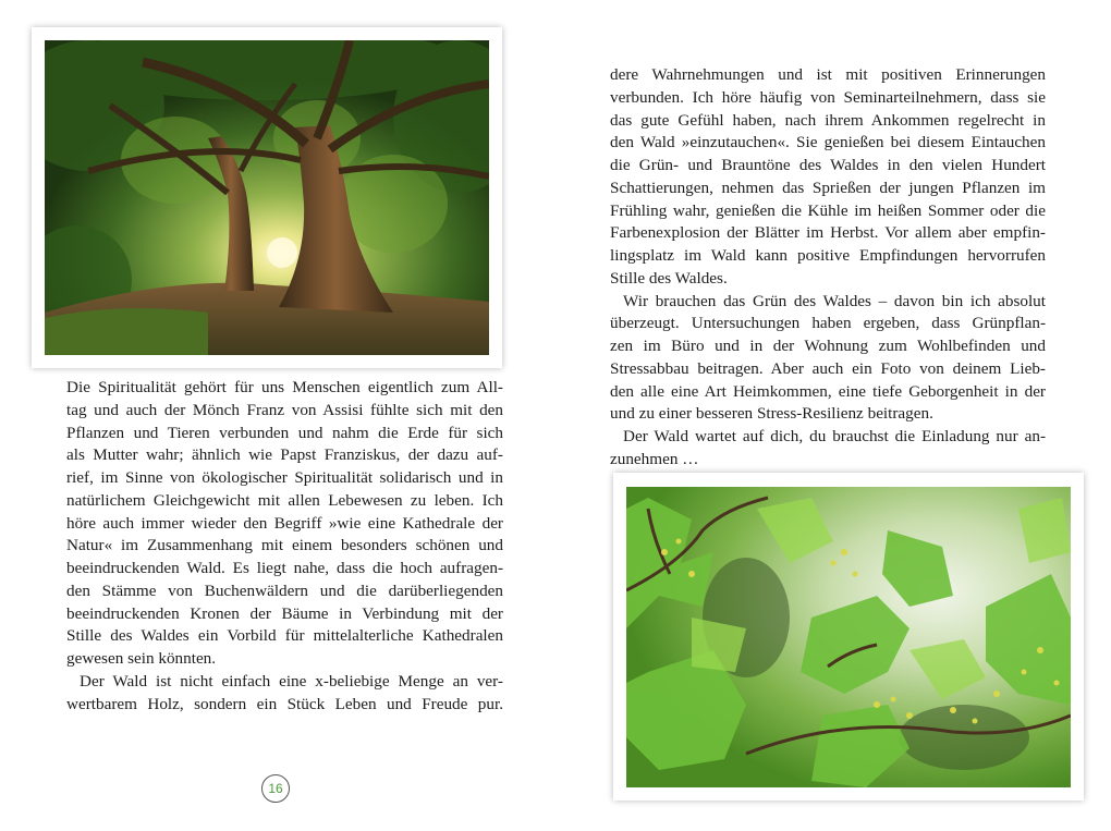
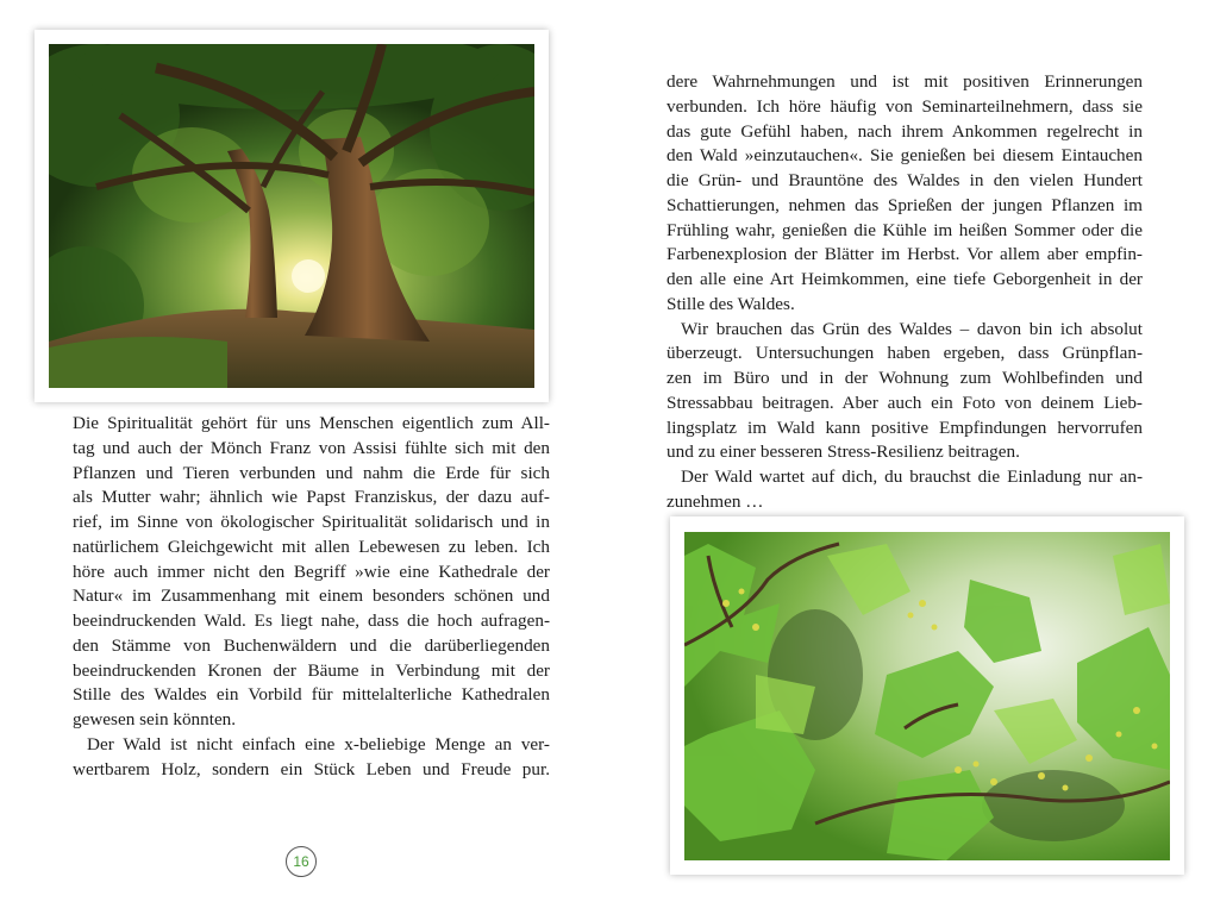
  Die Spiritualität gehört für uns Menschen eigentlich zum All-
  tag und auch der Mönch Franz von Assisi fühlte sich mit den
  Pflanzen und Tieren verbunden und nahm die Erde für sich
  als Mutter wahr; ähnlich wie Papst Franziskus, der dazu auf-
  rief, im Sinne von ökologischer Spiritualität solidarisch und in
  natürlichem Gleichgewicht mit allen Lebewesen zu leben. Ich
- höre auch immer wieder den Begriff »wie eine Kathedrale der
+ höre auch immer nicht den Begriff »wie eine Kathedrale der
  Natur« im Zusammenhang mit einem besonders schönen und
  beeindruckenden Wald. Es liegt nahe, dass die hoch aufragen-
  den Stämme von Buchenwäldern und die darüberliegenden
  beeindruckenden Kronen der Bäume in Verbindung mit der
  Stille des Waldes ein Vorbild für mittelalterliche Kathedralen
  gewesen sein könnten.
  Der Wald ist nicht einfach eine x-beliebige Menge an ver-
  wertbarem Holz, sondern ein Stück Leben und Freude pur.
  16
  dere Wahrnehmungen und ist mit positiven Erinnerungen
  verbunden. Ich höre häufig von Seminarteilnehmern, dass sie
  das gute Gefühl haben, nach ihrem Ankommen regelrecht in
  den Wald »einzutauchen«. Sie genießen bei diesem Eintauchen
  die Grün- und Brauntöne des Waldes in den vielen Hundert
  Schattierungen, nehmen das Sprießen der jungen Pflanzen im
  Frühling wahr, genießen die Kühle im heißen Sommer oder die
  Farbenexplosion der Blätter im Herbst. Vor allem aber empfin-
- lingsplatz im Wald kann positive Empfindungen hervorrufen
+ den alle eine Art Heimkommen, eine tiefe Geborgenheit in der
  Stille des Waldes.
  Wir brauchen das Grün des Waldes – davon bin ich absolut
  überzeugt. Untersuchungen haben ergeben, dass Grünpflan-
  zen im Büro und in der Wohnung zum Wohlbefinden und
  Stressabbau beitragen. Aber auch ein Foto von deinem Lieb-
- den alle eine Art Heimkommen, eine tiefe Geborgenheit in der
+ lingsplatz im Wald kann positive Empfindungen hervorrufen
  und zu einer besseren Stress-Resilienz beitragen.
  Der Wald wartet auf dich, du brauchst die Einladung nur an-
  zunehmen …
